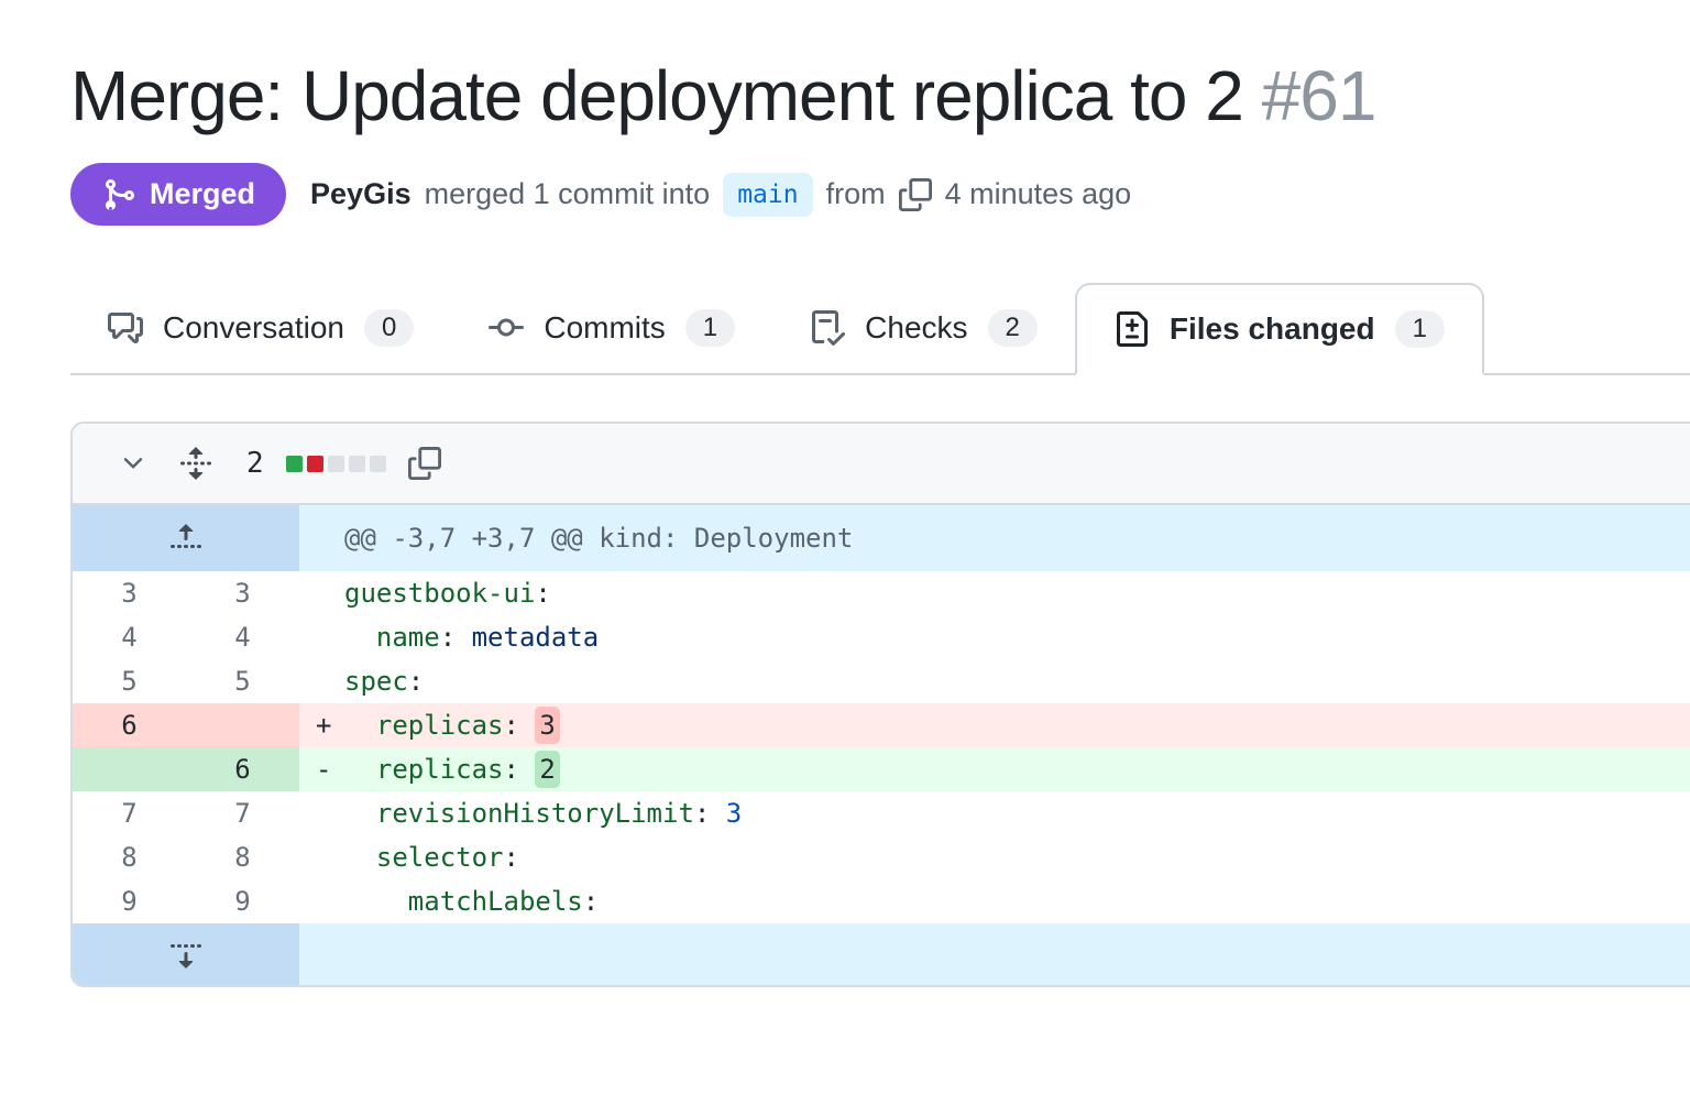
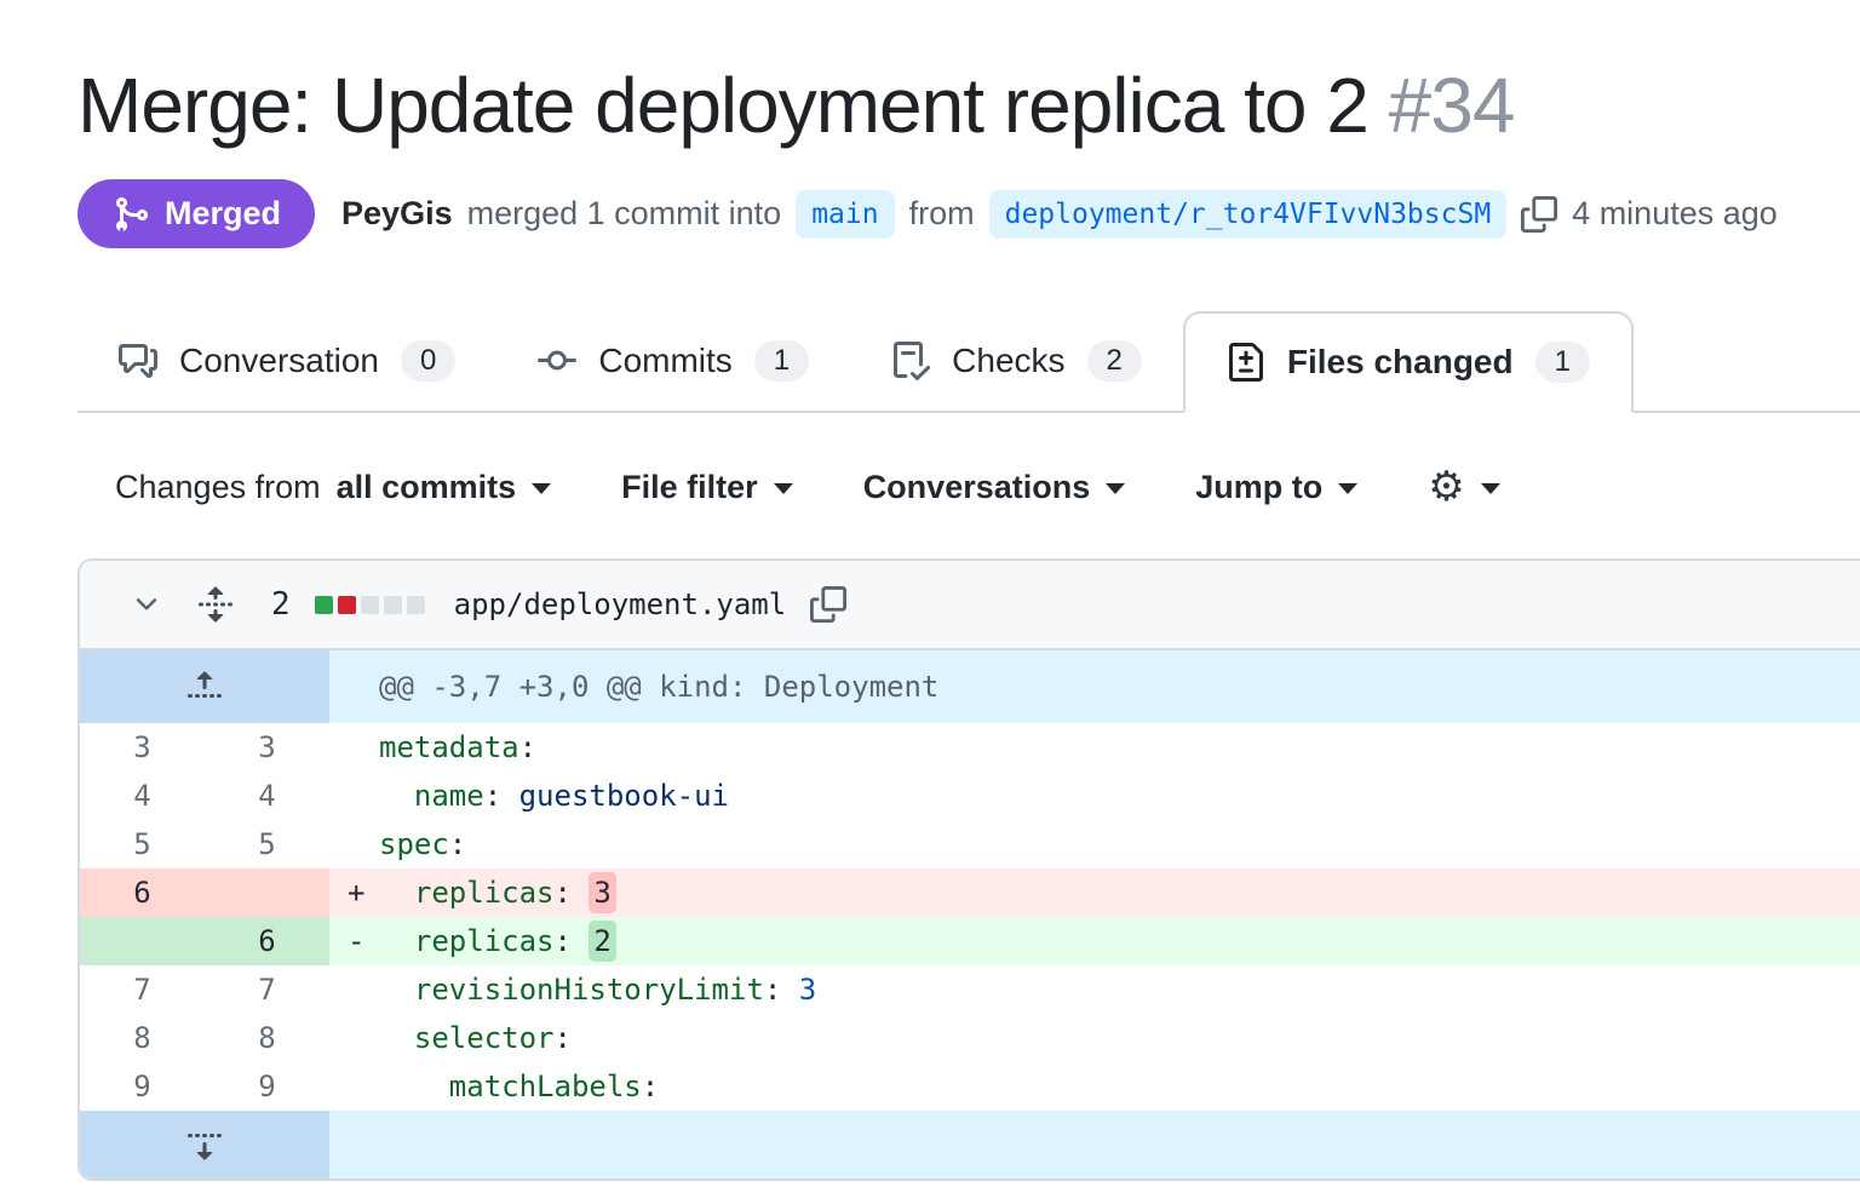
- Merge: Update deployment replica to 2 #61
+ Merge: Update deployment replica to 2 #34
  Merged
  PeyGis
  merged 1 commit into
  main
  from
+ deployment/r_tor4VFIvvN3bscSM
  4 minutes ago
  Conversation
  0
  Commits
  1
  Checks
  2
  Files changed
  1
+ Changes from
+ all commits
+ File filter
+ Conversations
+ Jump to
+ ⚙
  2
+ app/deployment.yaml
- @@ -3,7 +3,7 @@ kind: Deployment
+ @@ -3,7 +3,0 @@ kind: Deployment
  3
  3
- guestbook-ui:
+ metadata:
  4
  4
- name: metadata
+ name: guestbook-ui
  5
  5
  spec:
  6
  + replicas: 3
  6
  - replicas: 2
  7
  7
  revisionHistoryLimit: 3
  8
  8
  selector:
  9
  9
  matchLabels:
